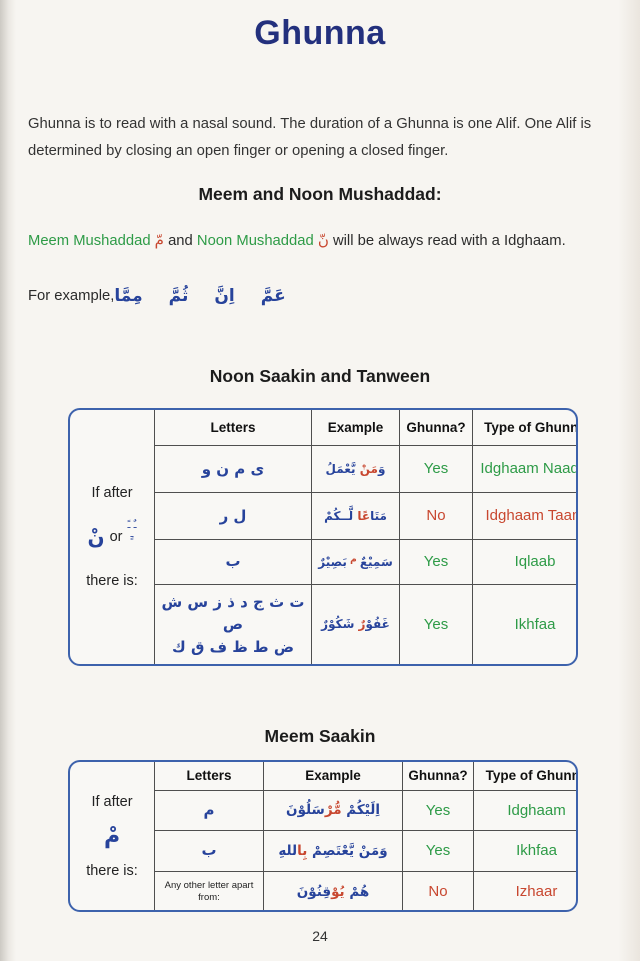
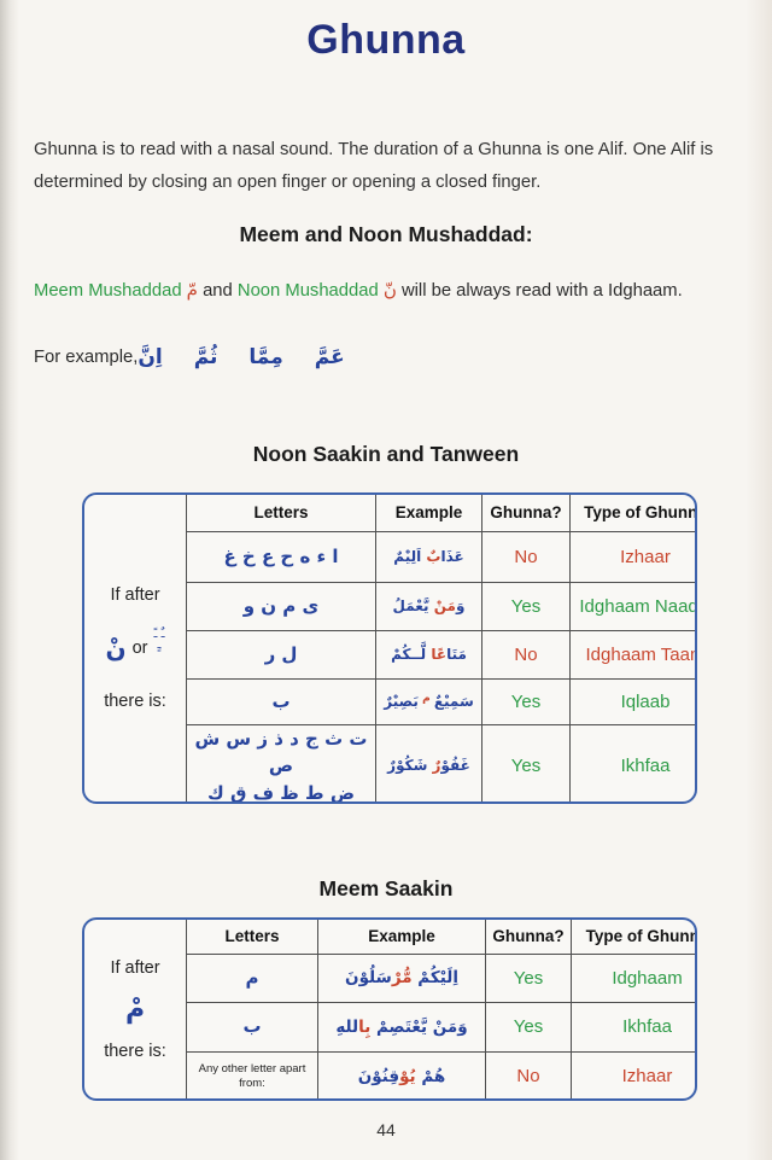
  Ghunna
  Ghunna is to read with a nasal sound. The duration of a Ghunna is one Alif. One Alif is determined by closing an open finger or opening a closed finger.
  Meem and Noon Mushaddad:
  Meem Mushaddad مّ and Noon Mushaddad نّ will be always read with a Idghaam.
  For example,
  عَمَّ
- اِنَّ
+ مِمَّا
  ثُمَّ
- مِمَّا
+ اِنَّ
  Noon Saakin and Tanween
  If after
  نْ
  or
  ـٌ ـً
  ـٍ
  there is:
  Letters	Example	Ghunna?	Type of Ghunn
+ ا ء ه ح ع خ غ	عَذَابٌ اَلِيْمٌ	No	Izhaar
  ى م ن و	وَمَنْ يَّعْمَلُ	Yes	Idghaam Naaq
  ل ر	مَتَاعًا لَّــكُمْ	No	Idghaam Taa
  ب	سَمِيْعٌ م بَصِيْرٌ	Yes	Iqlaab
  ت ث ج د ذ ز س ش صض ط ظ ف ق ك	غَفُوْرٌ شَكُوْرٌ	Yes	Ikhfaa
  Meem Saakin
  If after
  مْ
  there is:
  Letters	Example	Ghunna?	Type of Ghunn
  م	اِلَيْكُمْ مُّرْسَلُوْنَ	Yes	Idghaam
  ب	وَمَنْ يَّعْتَصِمْ بِاللهِ	Yes	Ikhfaa
  Any other letter apart from:	هُمْ يُوْقِنُوْنَ	No	Izhaar
- 24
+ 44
